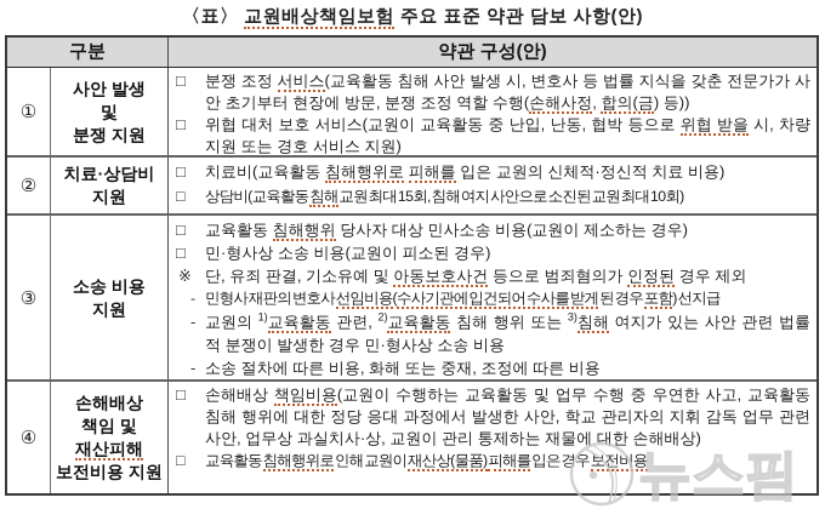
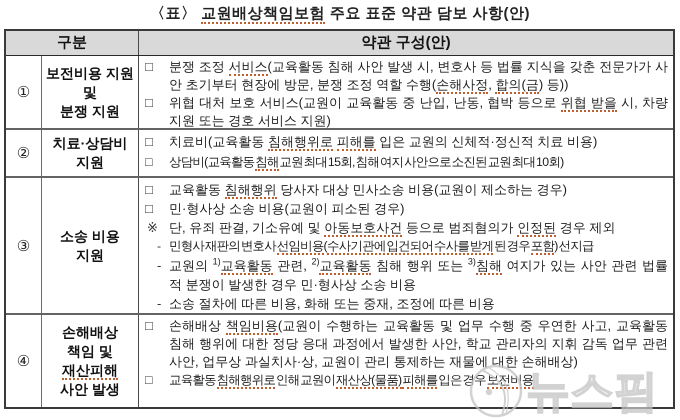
  〈표〉 교원배상책임보험 주요 표준 약관 담보 사항(안)
  구분
  약관 구성(안)
  ①
- 사안 발생
+ 보전비용 지원
  및
  분쟁 지원
  □
  분쟁 조정 서비스(교육활동 침해 사안 발생 시, 변호사 등 법률 지식을 갖춘 전문가가 사안 초기부터 현장에 방문, 분쟁 조정 역할 수행(손해사정, 합의(금) 등))
  □
  위협 대처 보호 서비스(교원이 교육활동 중 난입, 난동, 협박 등으로 위협 받을 시, 차량 지원 또는 경호 서비스 지원)
  ②
  치료·상담비
  지원
  □
  치료비(교육활동 침해행위로 피해를 입은 교원의 신체적·정신적 치료 비용)
  □
  상담비(교육활동 침해 교원 최대 15회, 침해 여지 사안으로 소진된 교원 최대 10회)
  ③
  소송 비용
  지원
  □
  교육활동 침해행위 당사자 대상 민사소송 비용(교원이 제소하는 경우)
  □
  민·형사상 소송 비용(교원이 피소된 경우)
  ※
  단, 유죄 판결, 기소유예 및 아동보호사건 등으로 범죄혐의가 인정된 경우 제외
  -
  민형사 재판의 변호사 선임비용(수사기관에 입건되어 수사를 받게 된 경우 포함) 선지급
  -
  교원의 1)교육활동 관련, 2)교육활동 침해 행위 또는 3)침해 여지가 있는 사안 관련 법률적 분쟁이 발생한 경우 민·형사상 소송 비용
  -
  소송 절차에 따른 비용, 화해 또는 중재, 조정에 따른 비용
  ④
  손해배상
  책임 및
  재산피해
- 보전비용 지원
+ 사안 발생
  □
  손해배상 책임비용(교원이 수행하는 교육활동 및 업무 수행 중 우연한 사고, 교육활동 침해 행위에 대한 정당 응대 과정에서 발생한 사안, 학교 관리자의 지휘 감독 업무 관련 사안, 업무상 과실치사·상, 교원이 관리 통제하는 재물에 대한 손해배상)
  □
  교육활동 침해행위로 인해 교원이 재산상(물품) 피해를 입은 경우 보전비용
  뉴스핌
